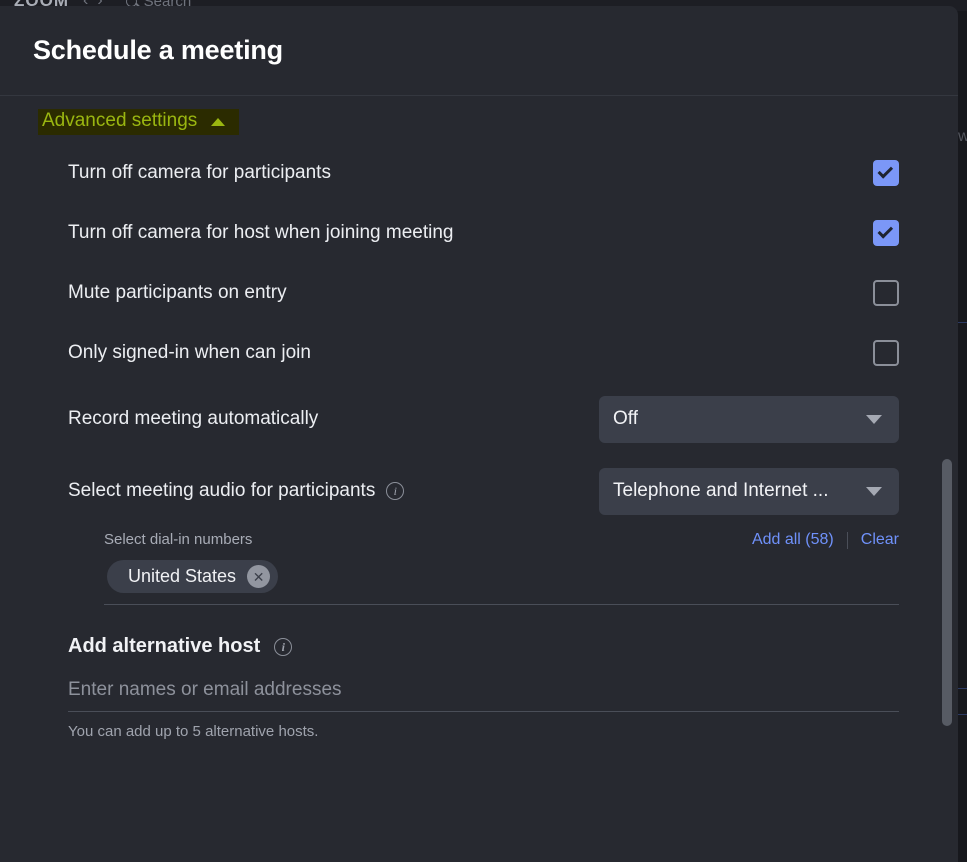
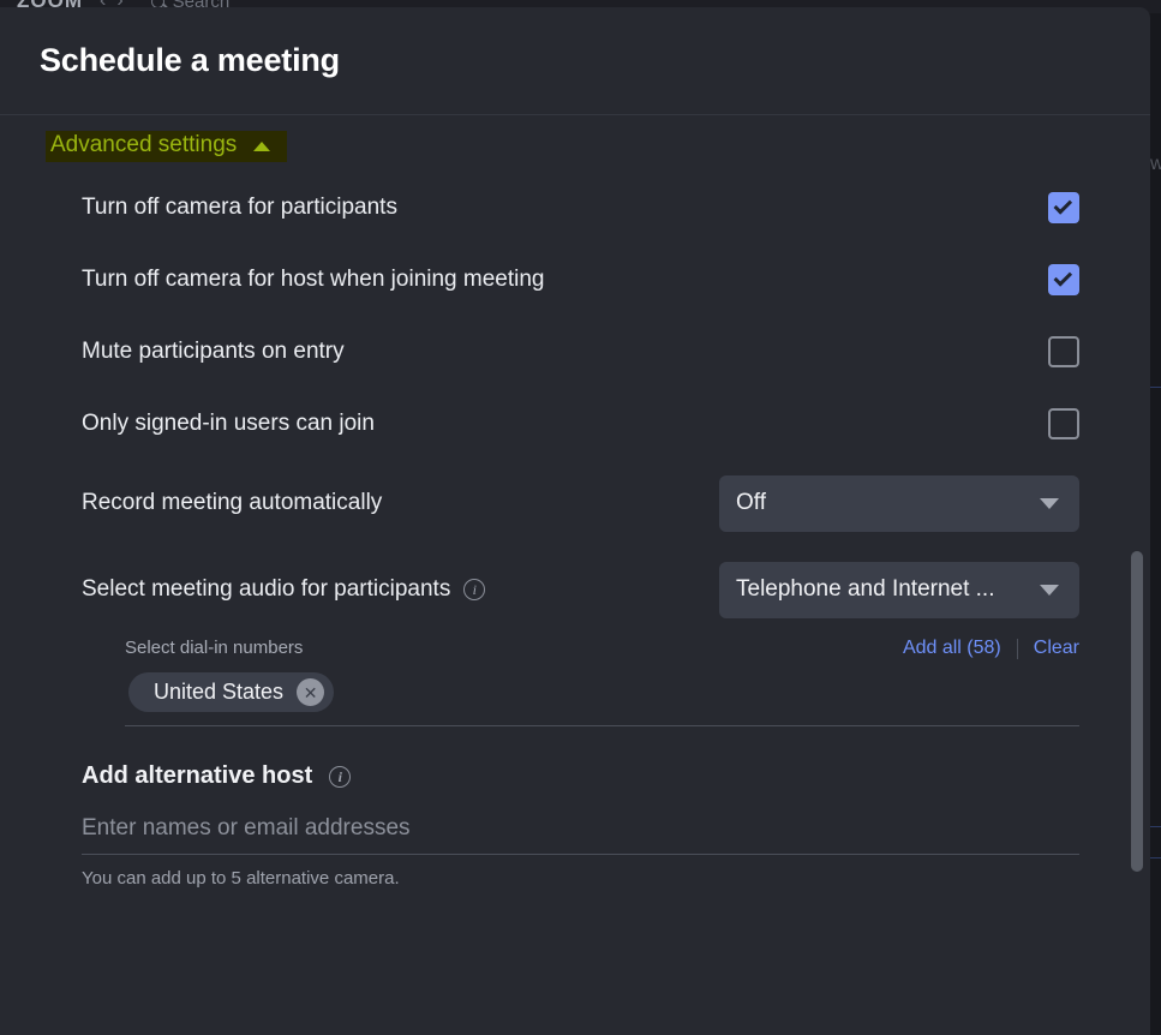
  ZOOM
  ‹›
  Search
  w
  Schedule a meeting
  Advanced settings
  Turn off camera for participants
  Turn off camera for host when joining meeting
  Mute participants on entry
- Only signed-in when can join
+ Only signed-in users can join
  Record meeting automatically
  Off
  Select meeting audio for participants
  i
  Telephone and Internet ...
  Select dial-in numbers
  Add all (58)
  Clear
  United States
  ✕
  Add alternative host
  i
  Enter names or email addresses
- You can add up to 5 alternative hosts.
+ You can add up to 5 alternative camera.
